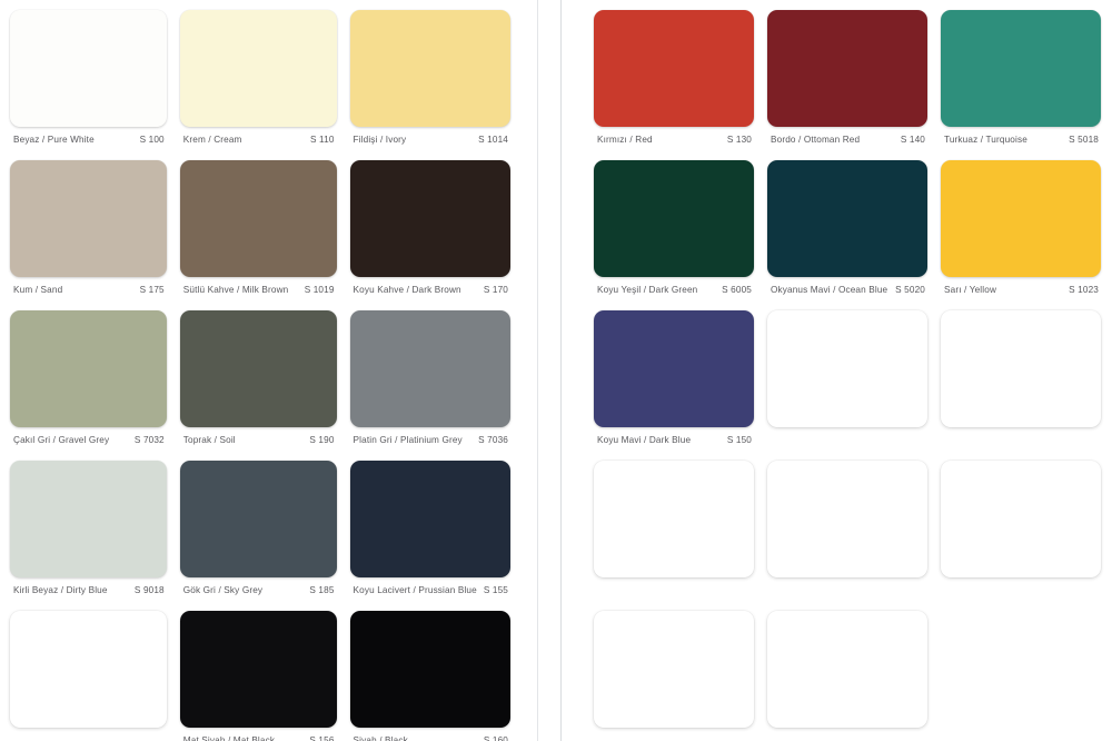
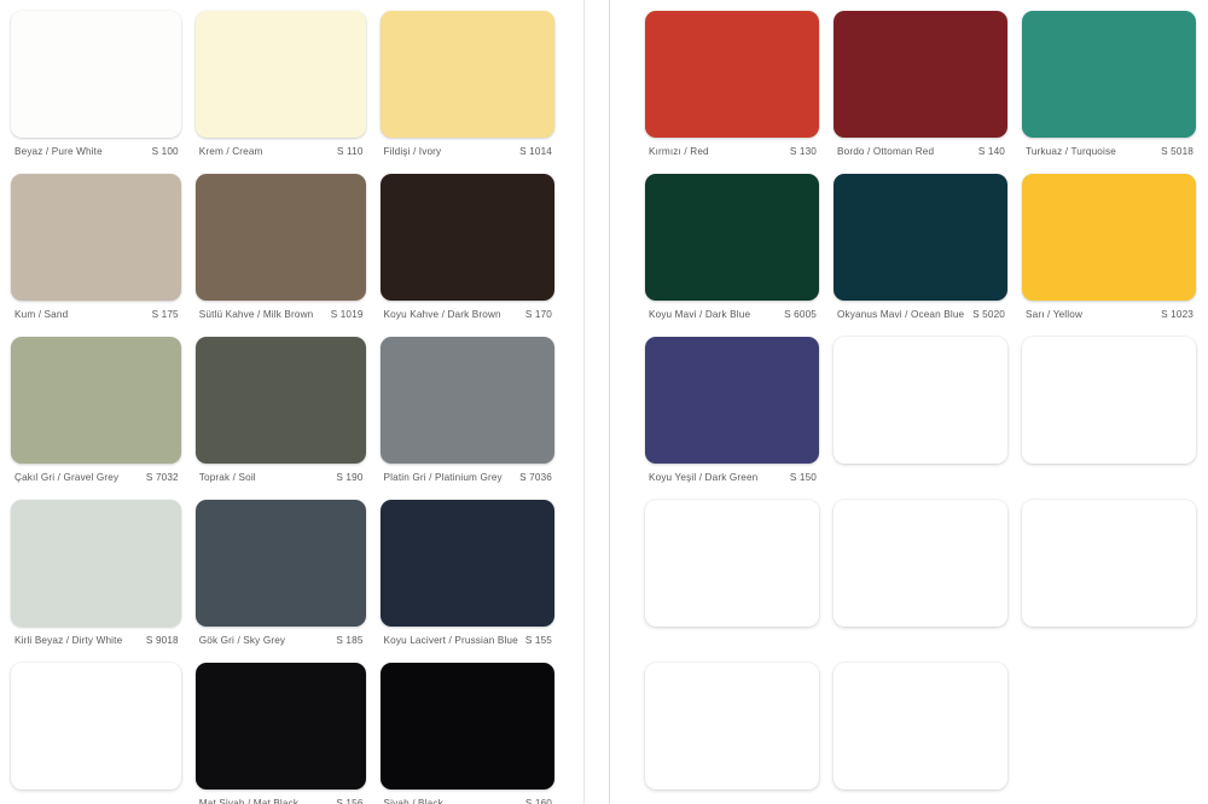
  Beyaz / Pure White
  S 100
  Krem / Cream
  S 110
  Fildişi / Ivory
  S 1014
  Kum / Sand
  S 175
  Sütlü Kahve / Milk Brown
  S 1019
  Koyu Kahve / Dark Brown
  S 170
  Çakıl Gri / Gravel Grey
  S 7032
  Toprak / Soil
  S 190
  Platin Gri / Platinium Grey
  S 7036
- Kirli Beyaz / Dirty Blue
+ Kirli Beyaz / Dirty White
  S 9018
  Gök Gri / Sky Grey
  S 185
  Koyu Lacivert / Prussian Blue
  S 155
  Kırmızı / Red
  S 130
  Bordo / Ottoman Red
  S 140
  Turkuaz / Turquoise
  S 5018
- Koyu Yeşil / Dark Green
+ Koyu Mavi / Dark Blue
  S 6005
  Okyanus Mavi / Ocean Blue
  S 5020
  Sarı / Yellow
  S 1023
- Koyu Mavi / Dark Blue
+ Koyu Yeşil / Dark Green
  S 150
